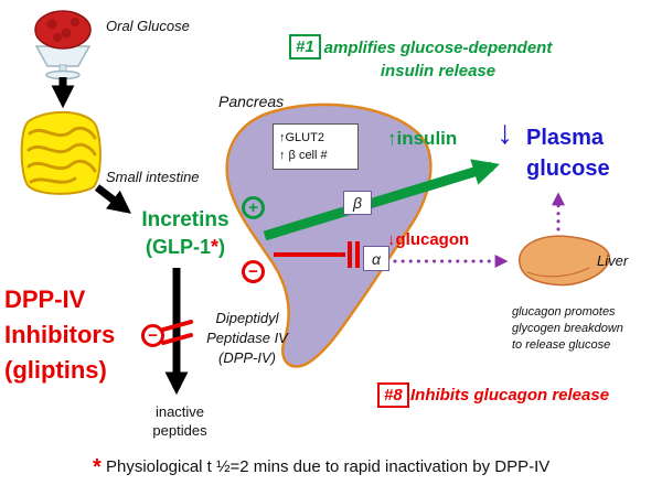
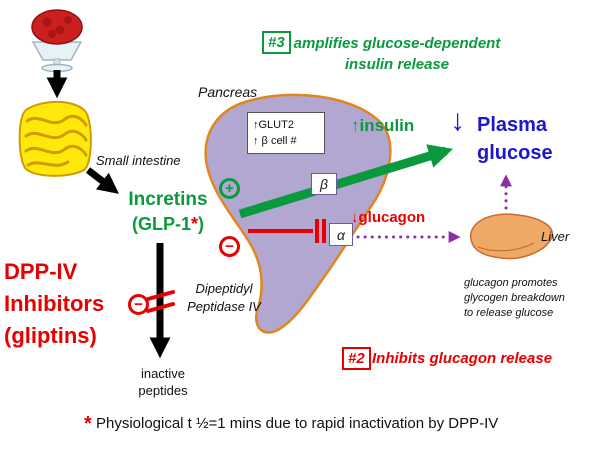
- Oral Glucose
  Small intestine
  Pancreas
  ↑GLUT2
  ↑ β cell #
  β
  α
  Incretins
  (GLP-1*)
  +
  −
  −
  DPP-IV
  Inhibitors
  (gliptins)
  Dipeptidyl
  Peptidase IV
- (DPP-IV)
  inactive
  peptides
- #1
+ #3
  amplifies glucose-dependent
  insulin release
  ↑insulin
  ↓glucagon
  ↓
  Plasma
  glucose
  Liver
  glucagon promotes
  glycogen breakdown
  to release glucose
- #8
+ #2
  Inhibits glucagon release
- * Physiological t ½=2 mins due to rapid inactivation by DPP-IV
+ * Physiological t ½=1 mins due to rapid inactivation by DPP-IV
